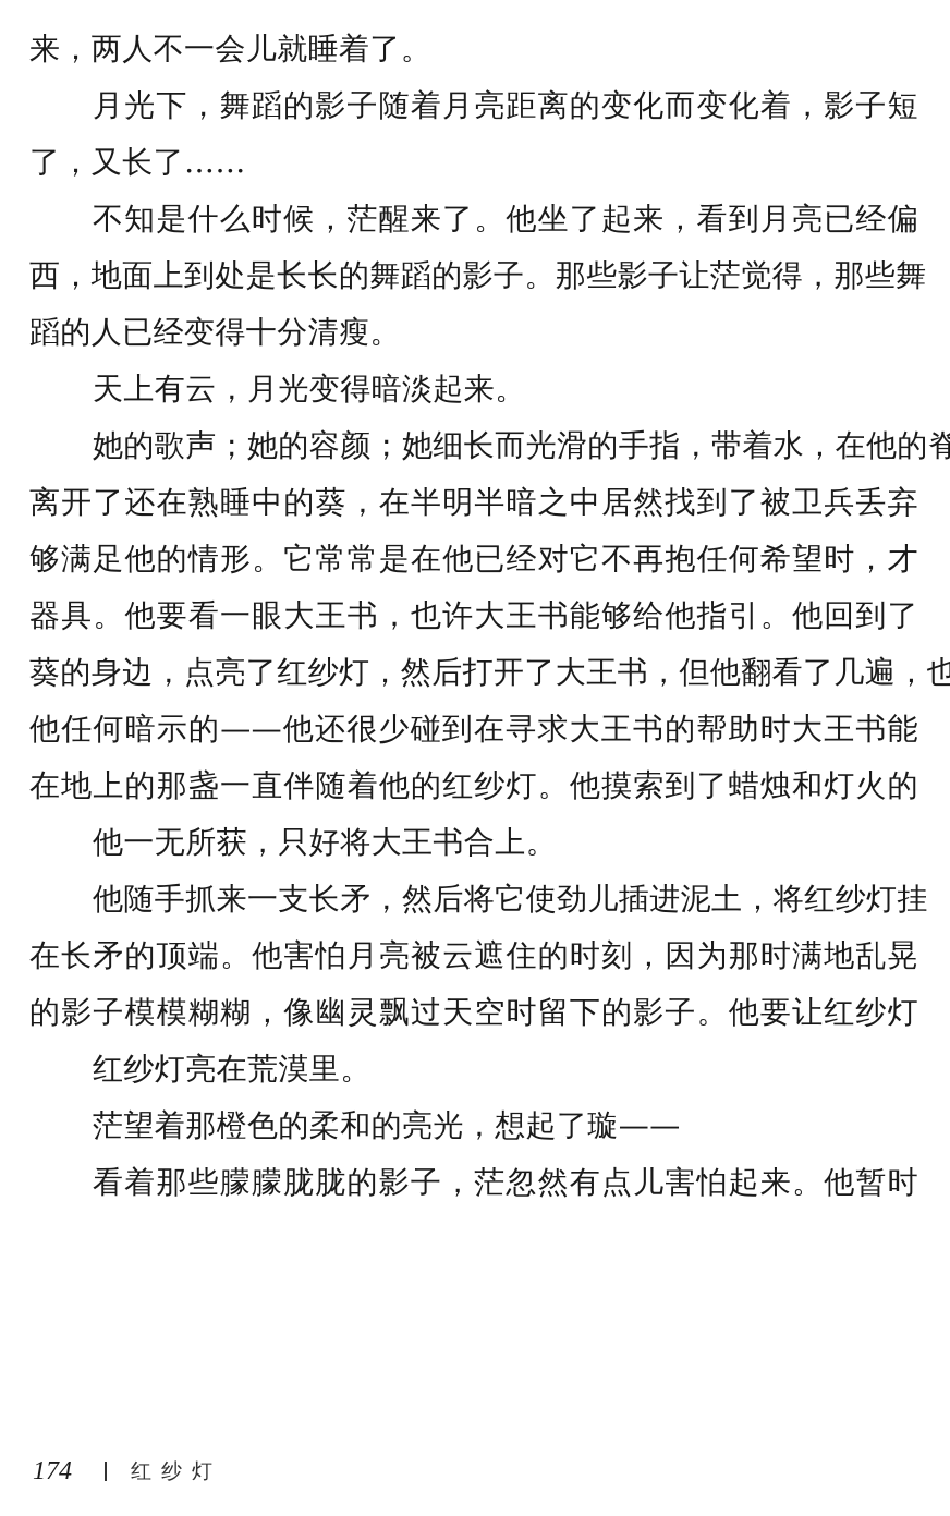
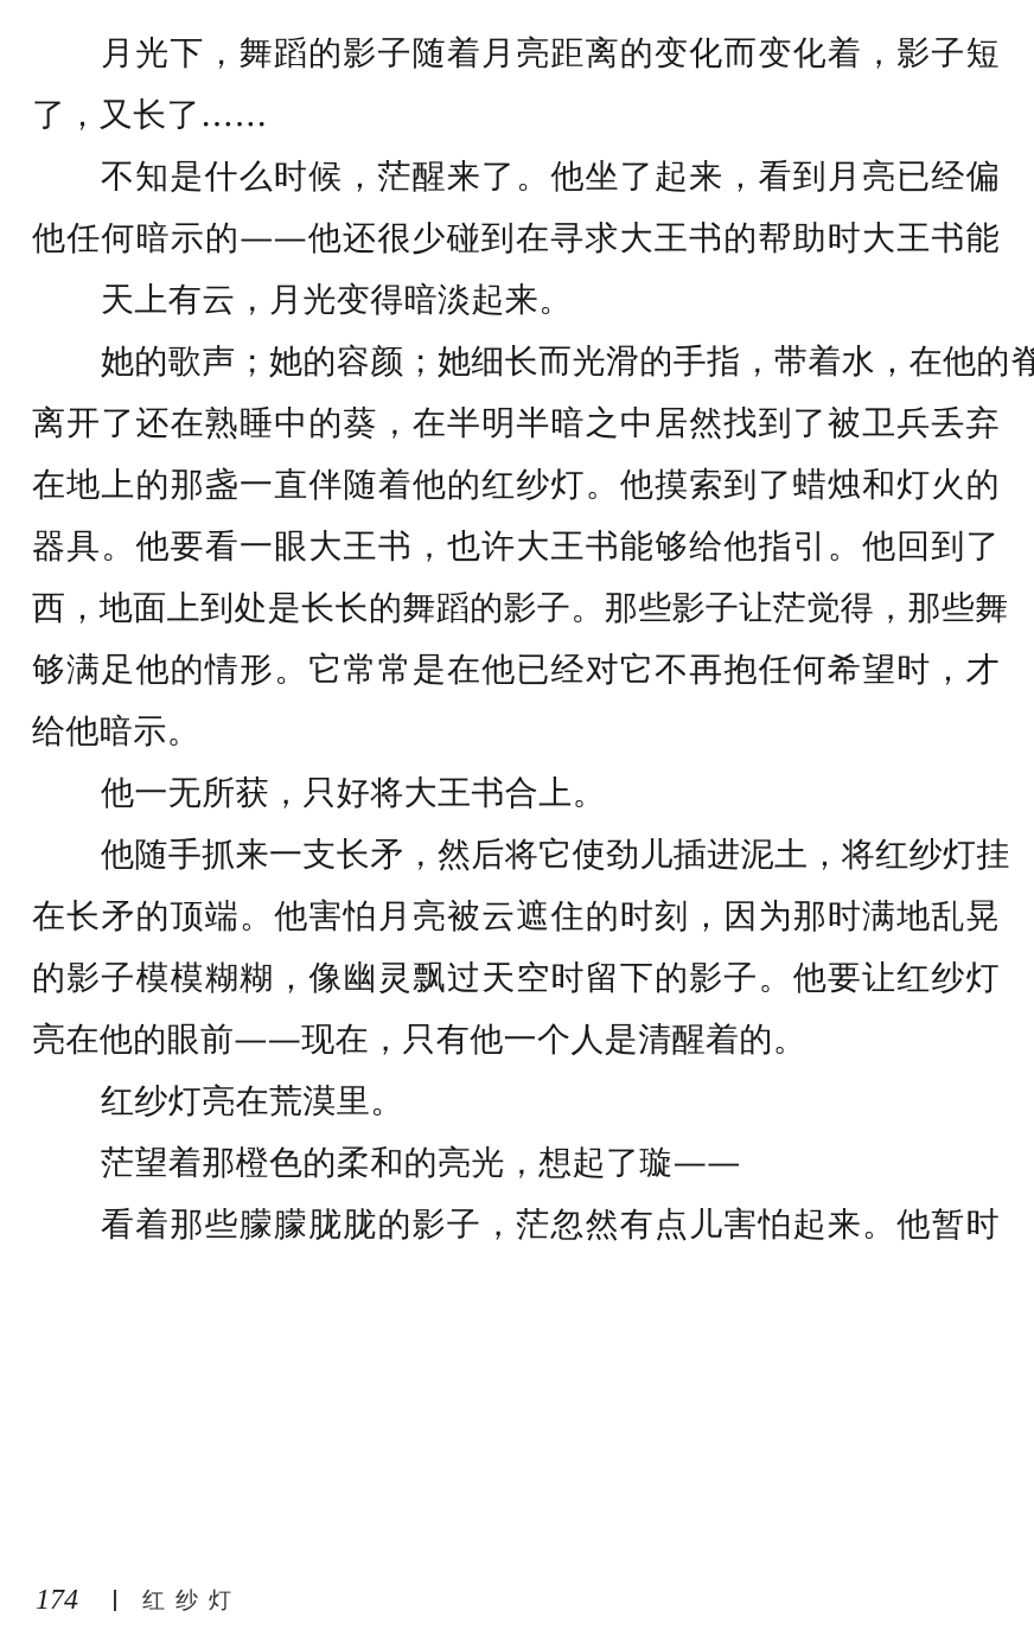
- 来，两人不一会儿就睡着了。
  月光下，舞蹈的影子随着月亮距离的变化而变化着，影子短
  了，又长了……
  不知是什么时候，茫醒来了。他坐了起来，看到月亮已经偏
- 西，地面上到处是长长的舞蹈的影子。那些影子让茫觉得，那些舞
+ 他任何暗示的——他还很少碰到在寻求大王书的帮助时大王书能
- 蹈的人已经变得十分清瘦。
  天上有云，月光变得暗淡起来。
  她的歌声；她的容颜；她细长而光滑的手指，带着水，在他的脊
  离开了还在熟睡中的葵，在半明半暗之中居然找到了被卫兵丢弃
- 够满足他的情形。它常常是在他已经对它不再抱任何希望时，才
+ 在地上的那盏一直伴随着他的红纱灯。他摸索到了蜡烛和灯火的
  器具。他要看一眼大王书，也许大王书能够给他指引。他回到了
- 葵的身边，点亮了红纱灯，然后打开了大王书，但他翻看了几遍，也
- 他任何暗示的——他还很少碰到在寻求大王书的帮助时大王书能
+ 西，地面上到处是长长的舞蹈的影子。那些影子让茫觉得，那些舞
- 在地上的那盏一直伴随着他的红纱灯。他摸索到了蜡烛和灯火的
+ 够满足他的情形。它常常是在他已经对它不再抱任何希望时，才
+ 给他暗示。
  他一无所获，只好将大王书合上。
  他随手抓来一支长矛，然后将它使劲儿插进泥土，将红纱灯挂
  在长矛的顶端。他害怕月亮被云遮住的时刻，因为那时满地乱晃
  的影子模模糊糊，像幽灵飘过天空时留下的影子。他要让红纱灯
+ 亮在他的眼前——现在，只有他一个人是清醒着的。
  红纱灯亮在荒漠里。
  茫望着那橙色的柔和的亮光，想起了璇——
  看着那些朦朦胧胧的影子，茫忽然有点儿害怕起来。他暂时
  174
  红纱灯
